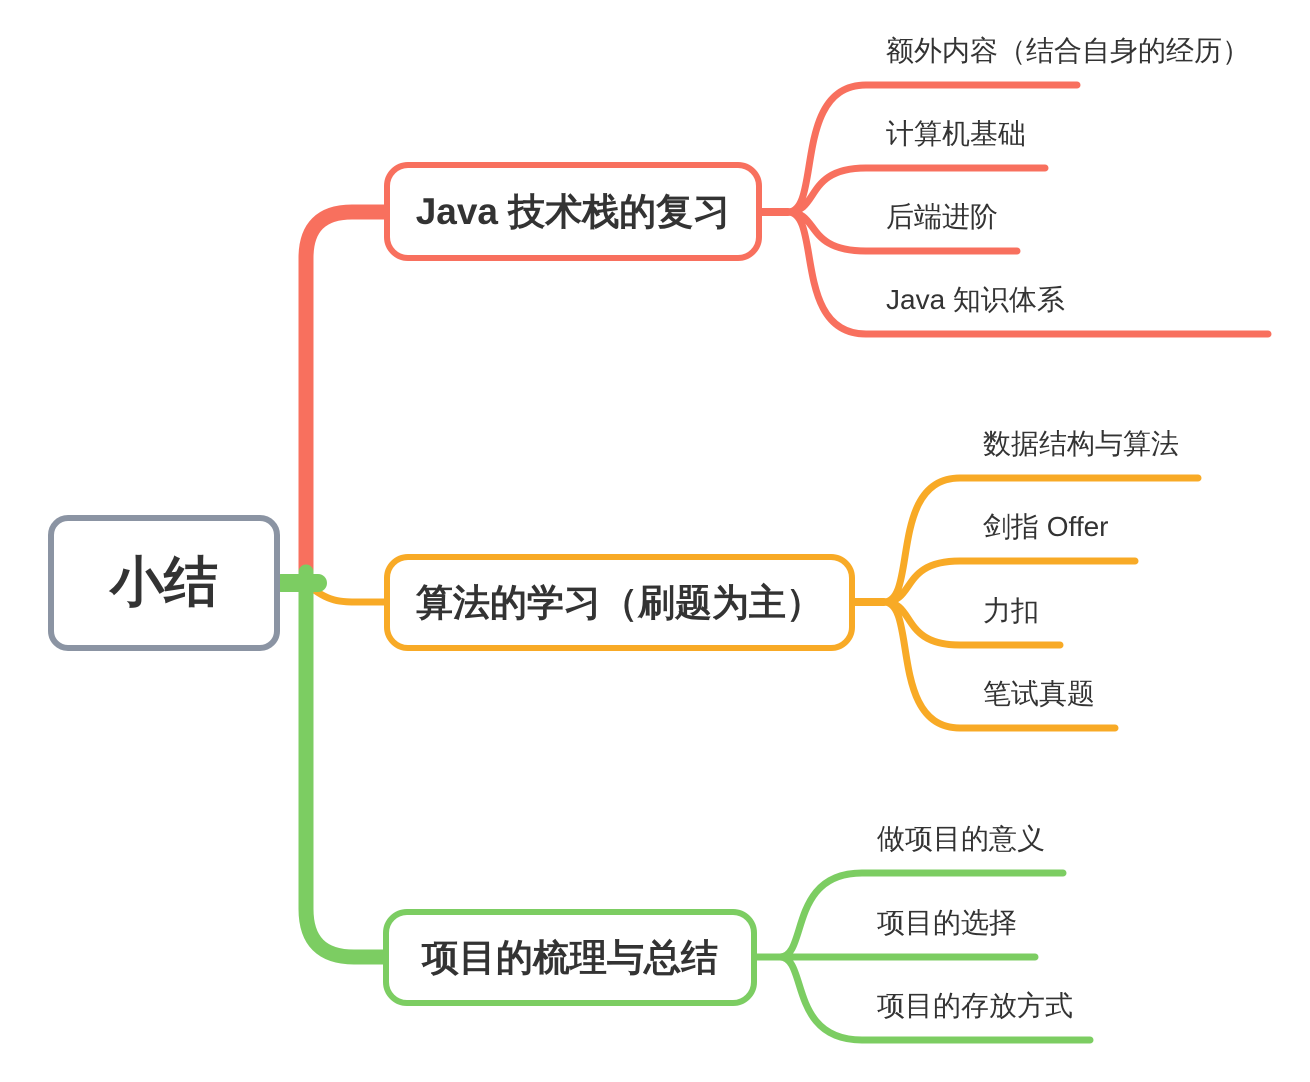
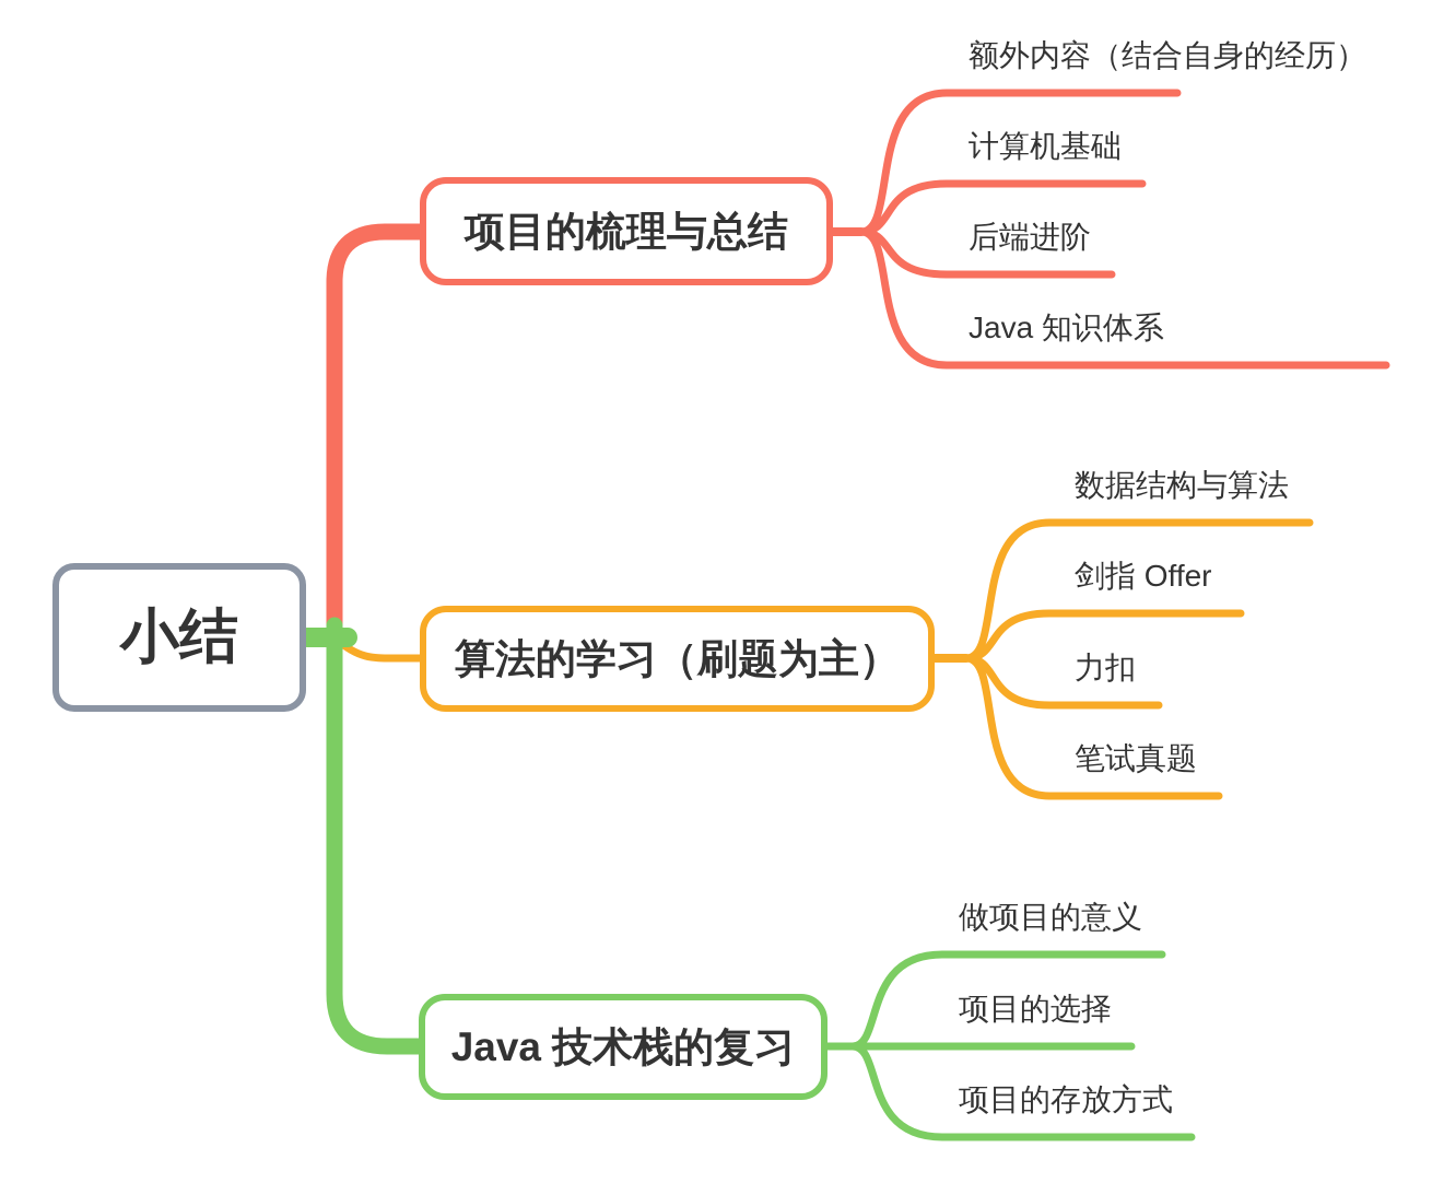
  小结
- Java 技术栈的复习
+ 项目的梳理与总结
  算法的学习（刷题为主）
- 项目的梳理与总结
+ Java 技术栈的复习
  额外内容（结合自身的经历）
  计算机基础
  后端进阶
  Java 知识体系
  数据结构与算法
  剑指 Offer
  力扣
  笔试真题
  做项目的意义
  项目的选择
  项目的存放方式
